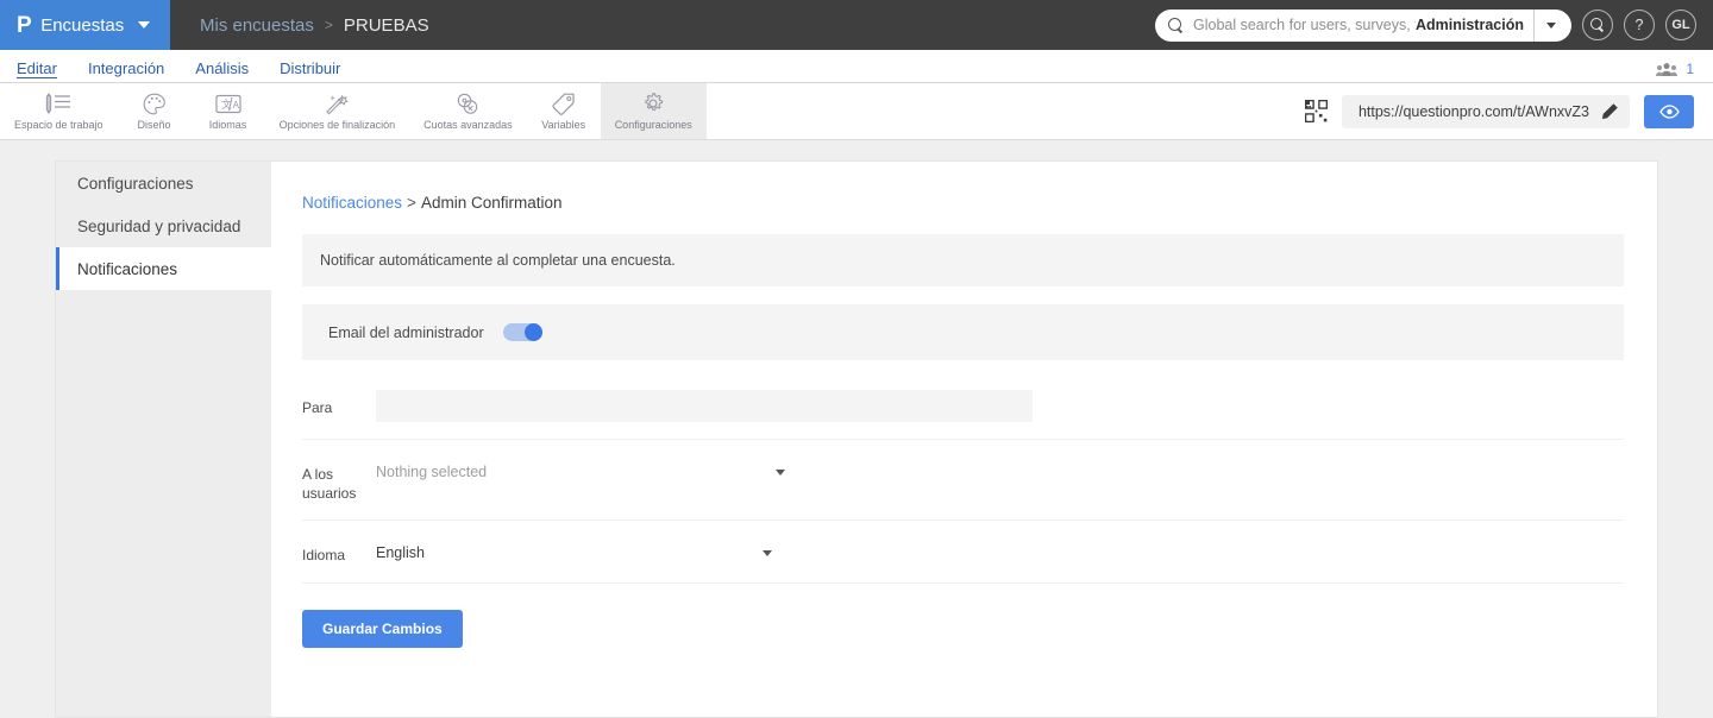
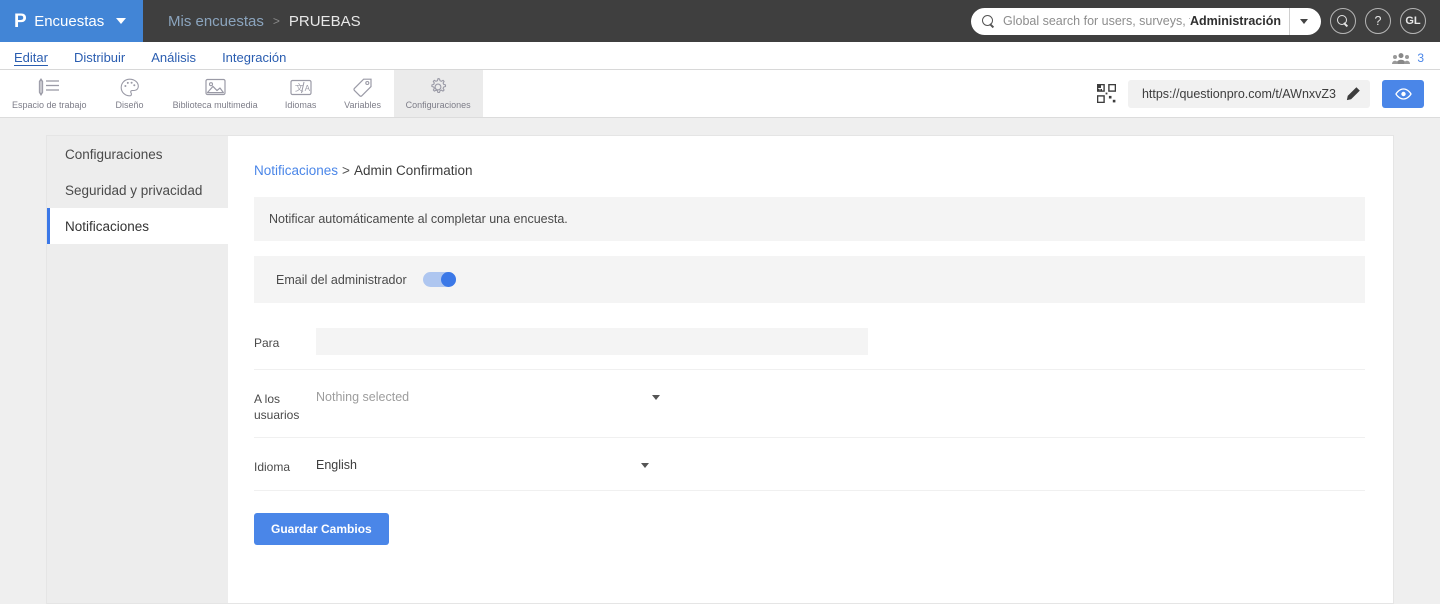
  P
  Encuestas
  Mis encuestas
  >
  PRUEBAS
  Global search for users, surveys,
  Administración
  ?
  GL
  Editar
- Integración
+ Distribuir
  Análisis
- Distribuir
+ Integración
- 1
+ 3
  Espacio de trabajo
  Diseño
+ Biblioteca multimedia
  文
  A
  Idiomas
- Opciones de finalización
- Cuotas avanzadas
  Variables
  Configuraciones
  https://questionpro.com/t/AWnxvZ3
  Configuraciones
  Seguridad y privacidad
  Notificaciones
  Notificaciones > Admin Confirmation
  Notificar automáticamente al completar una encuesta.
  Email del administrador
  Para
  A los usuarios
  Nothing selected
  Idioma
  English
  Guardar Cambios
